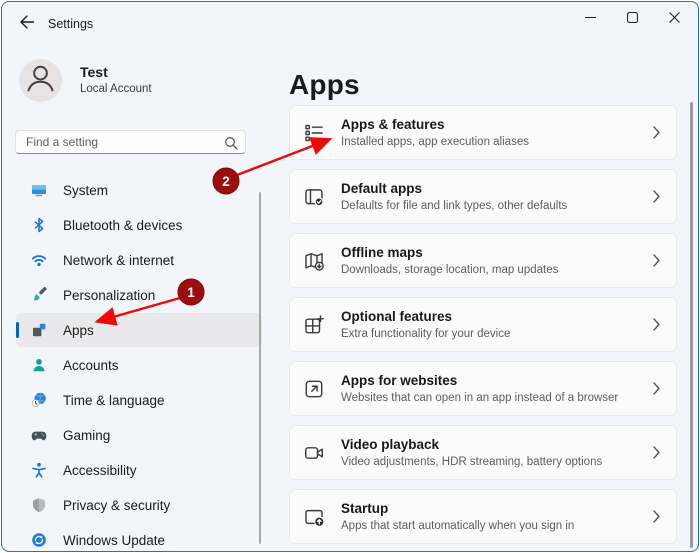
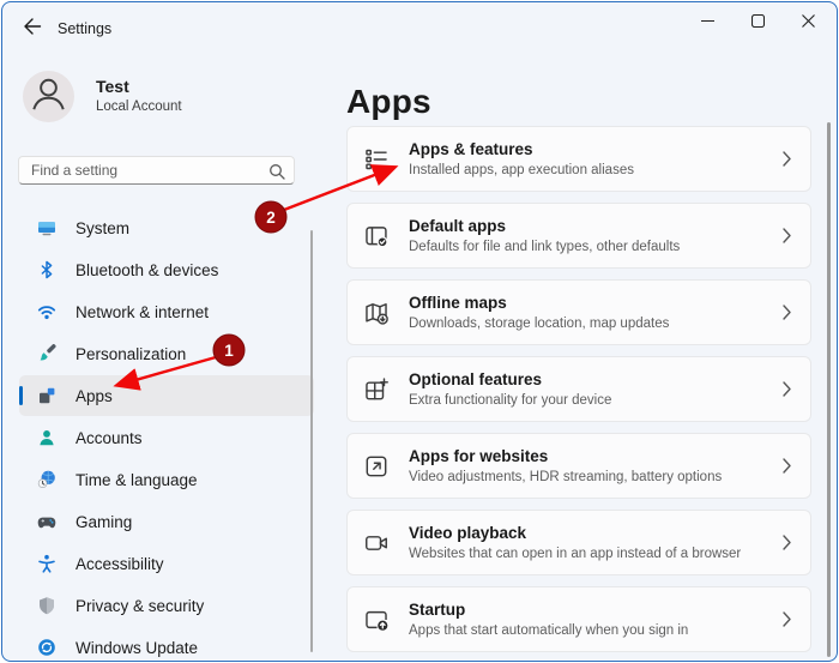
  Settings
  Test
  Local Account
  Find a setting
  System
  Bluetooth & devices
  Network & internet
  Personalization
  Apps
  Accounts
  Time & language
  Gaming
  Accessibility
  Privacy & security
  Windows Update
  Apps
  Apps & features
  Installed apps, app execution aliases
  Default apps
  Defaults for file and link types, other defaults
  Offline maps
  Downloads, storage location, map updates
  Optional features
  Extra functionality for your device
  Apps for websites
- Websites that can open in an app instead of a browser
+ Video adjustments, HDR streaming, battery options
  Video playback
- Video adjustments, HDR streaming, battery options
+ Websites that can open in an app instead of a browser
  Startup
  Apps that start automatically when you sign in
  1
  2
